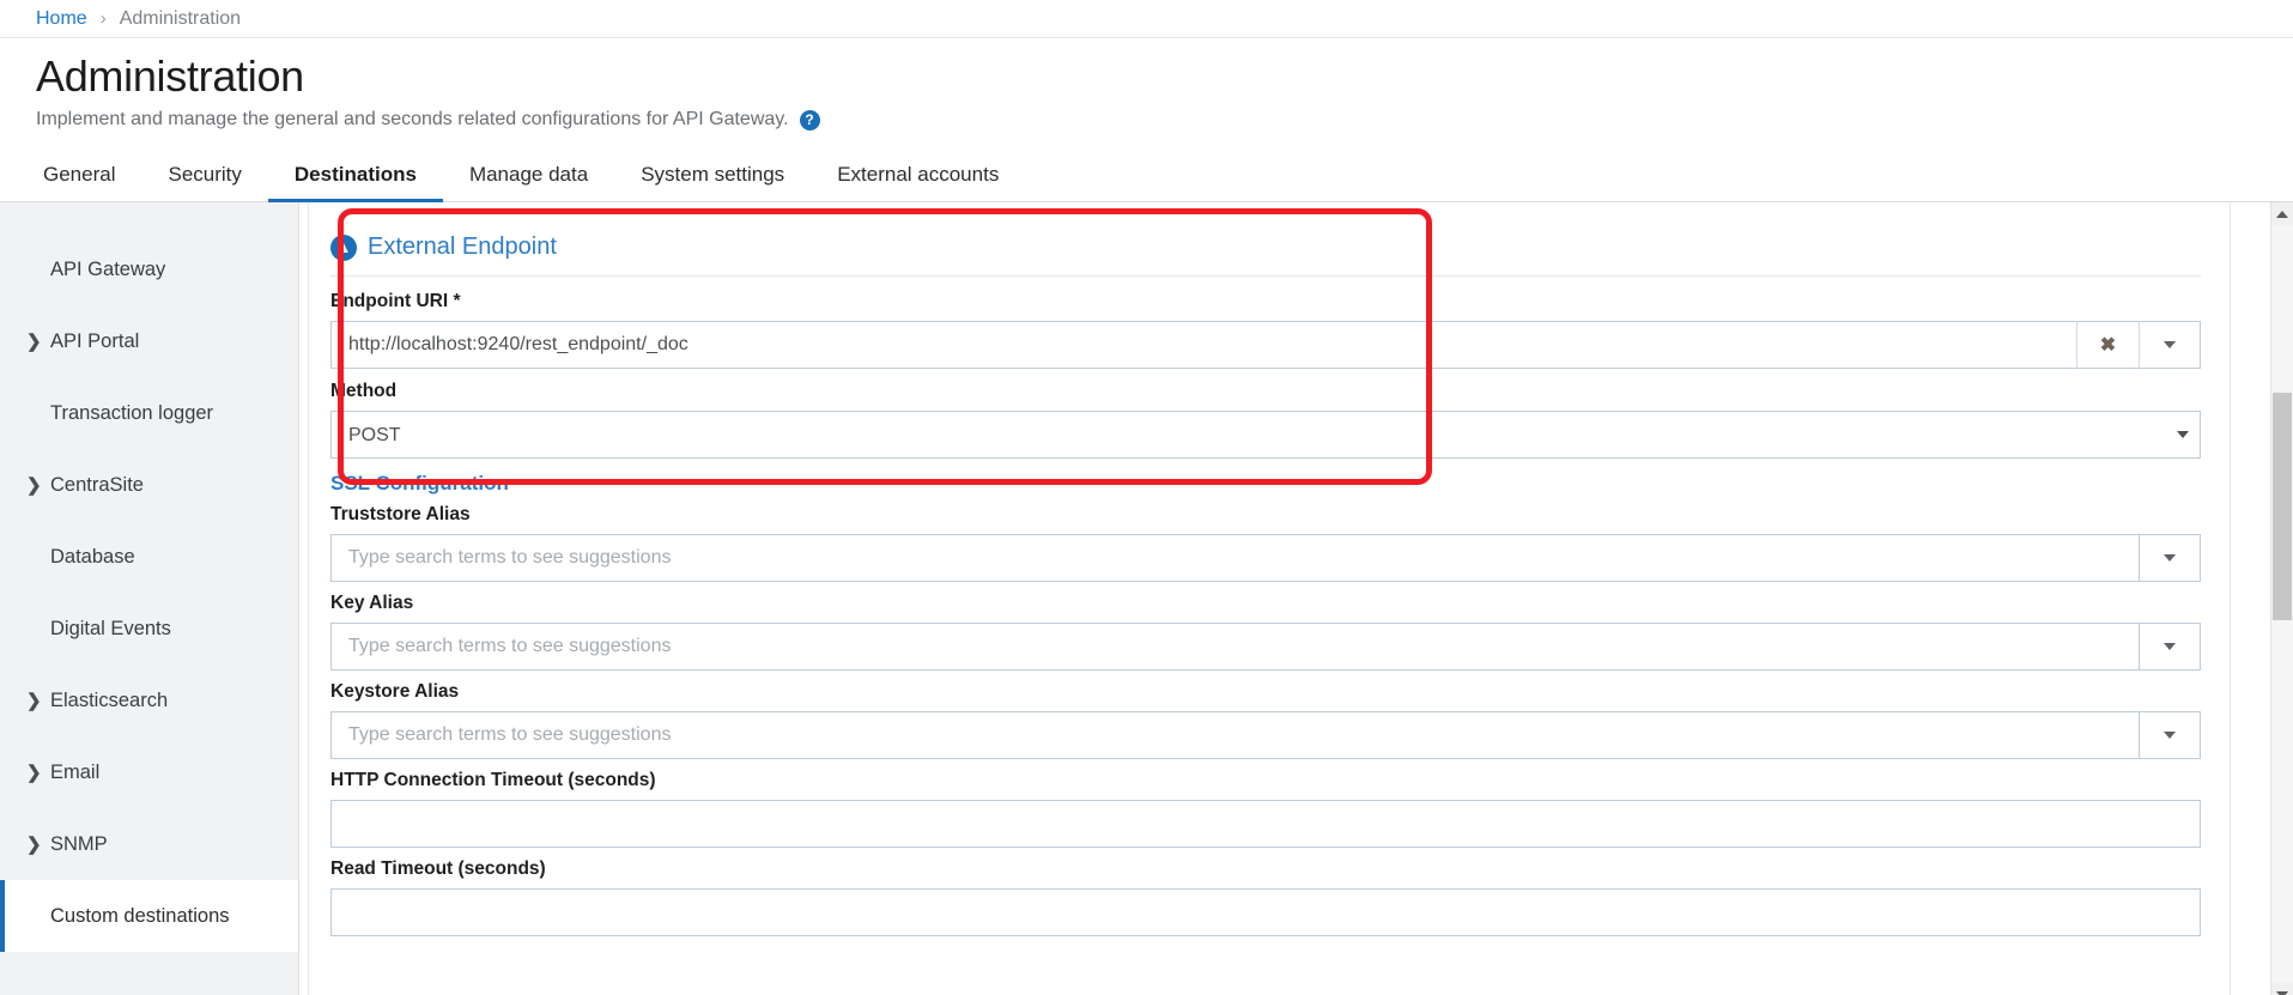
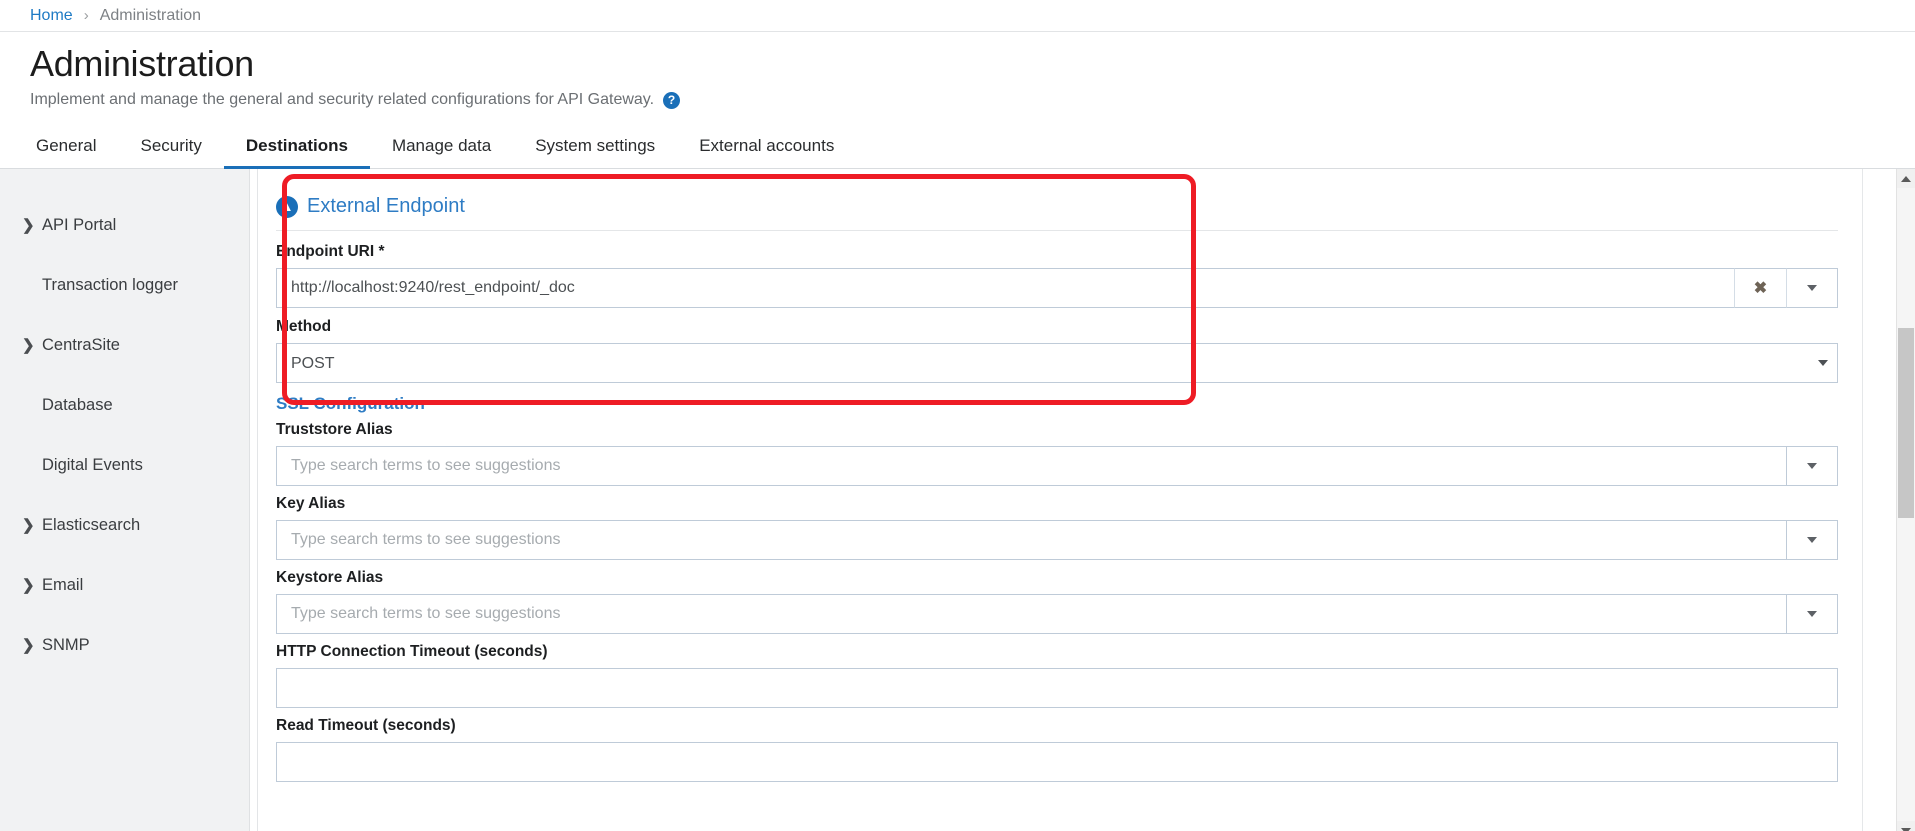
  Home
  ›
  Administration
  Administration
- Implement and manage the general and seconds related configurations for API Gateway.
+ Implement and manage the general and security related configurations for API Gateway.
  ?
  General
  Security
  Destinations
  Manage data
  System settings
  External accounts
- API Gateway
  ❯
  API Portal
  Transaction logger
  ❯
  CentraSite
  Database
  Digital Events
  ❯
  Elasticsearch
  ❯
  Email
  ❯
  SNMP
- Custom destinations
  ▲
  External Endpoint
  Endpoint URI *
  http://localhost:9240/rest_endpoint/_doc
  ✖
  Method
  POST
  SSL Configuration
  Truststore Alias
  Type search terms to see suggestions
  Key Alias
  Type search terms to see suggestions
  Keystore Alias
  Type search terms to see suggestions
  HTTP Connection Timeout (seconds)
  Read Timeout (seconds)
